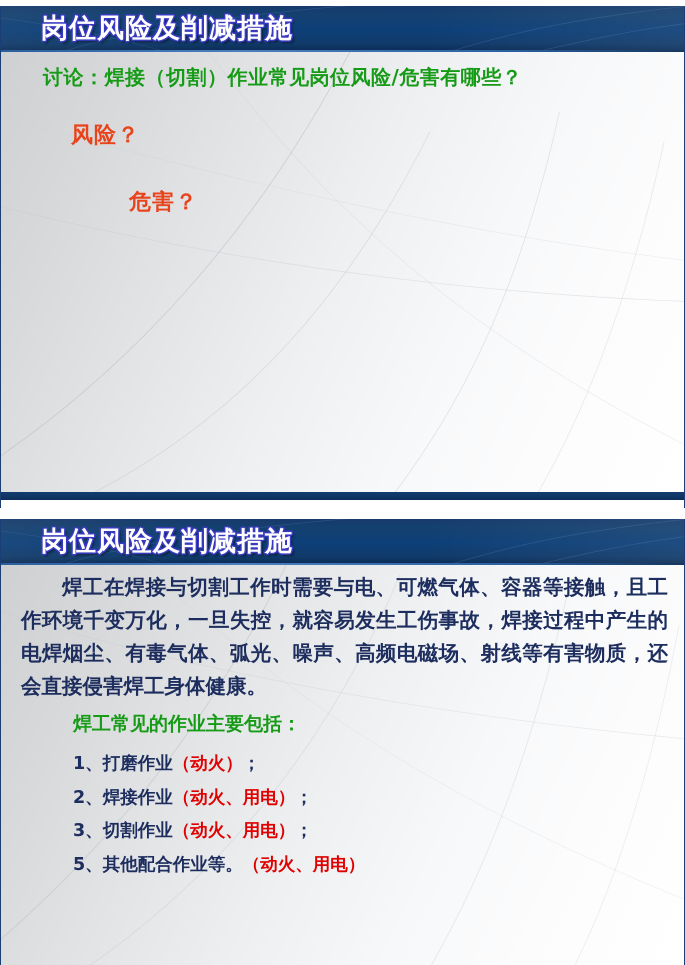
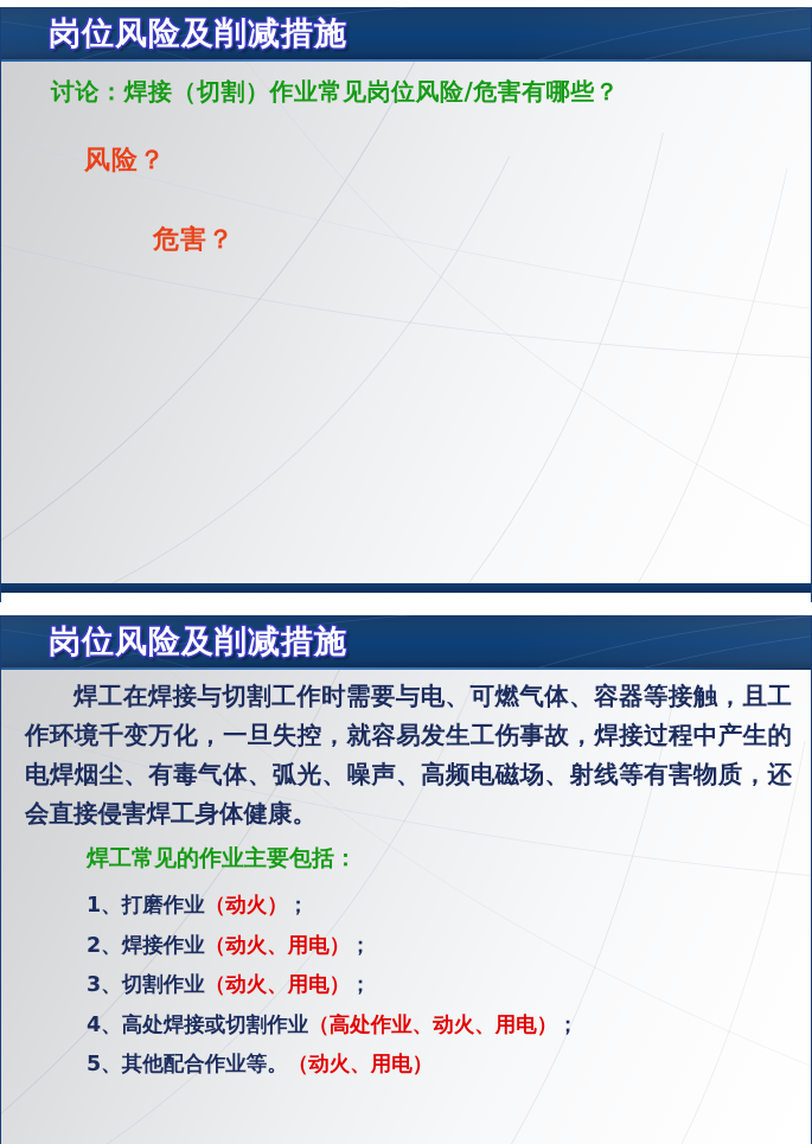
  岗位风险及削减措施
  讨论：焊接（切割）作业常见岗位风险/危害有哪些？
  风险？
  危害？
  岗位风险及削减措施
  焊工在焊接与切割工作时需要与电、可燃气体、容器等接触，且工作环境千变万化，一旦失控，就容易发生工伤事故，焊接过程中产生的电焊烟尘、有毒气体、弧光、噪声、高频电磁场、射线等有害物质，还会直接侵害焊工身体健康。
  焊工常见的作业主要包括：
  1、打磨作业（动火）；
  2、焊接作业（动火、用电）；
  3、切割作业（动火、用电）；
+ 4、高处焊接或切割作业（高处作业、动火、用电）；
  5、其他配合作业等。（动火、用电）
